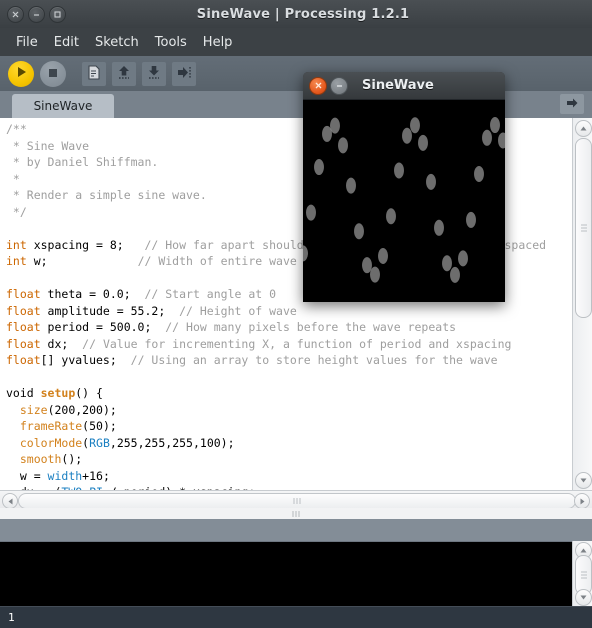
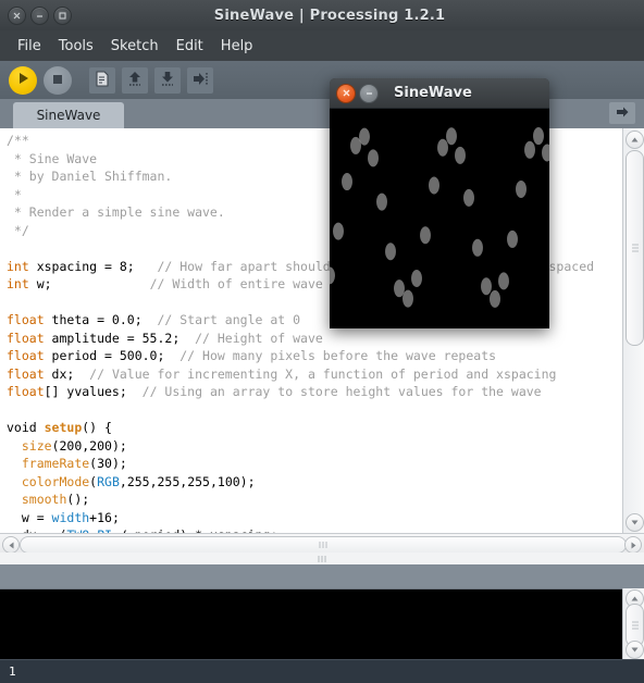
  SineWave | Processing 1.2.1
  File
- Edit
+ Tools
  Sketch
- Tools
+ Edit
  Help
  SineWave
  /**
  * Sine Wave
  * by Daniel Shiffman.
  *
  * Render a simple sine wave.
  */
  int w; // Width of entire wave
  float theta = 0.0; // Start angle at 0
  float amplitude = 55.2; // Height of wave
  float period = 500.0; // How many pixels before the wave repeats
  float dx; // Value for incrementing X, a function of period and xspacing
  float[] yvalues; // Using an array to store height values for the wave
  void setup() {
  size(200,200);
- frameRate(50);
+ frameRate(30);
  colorMode(RGB,255,255,255,100);
  smooth();
  w = width+16;
  1
  SineWave
